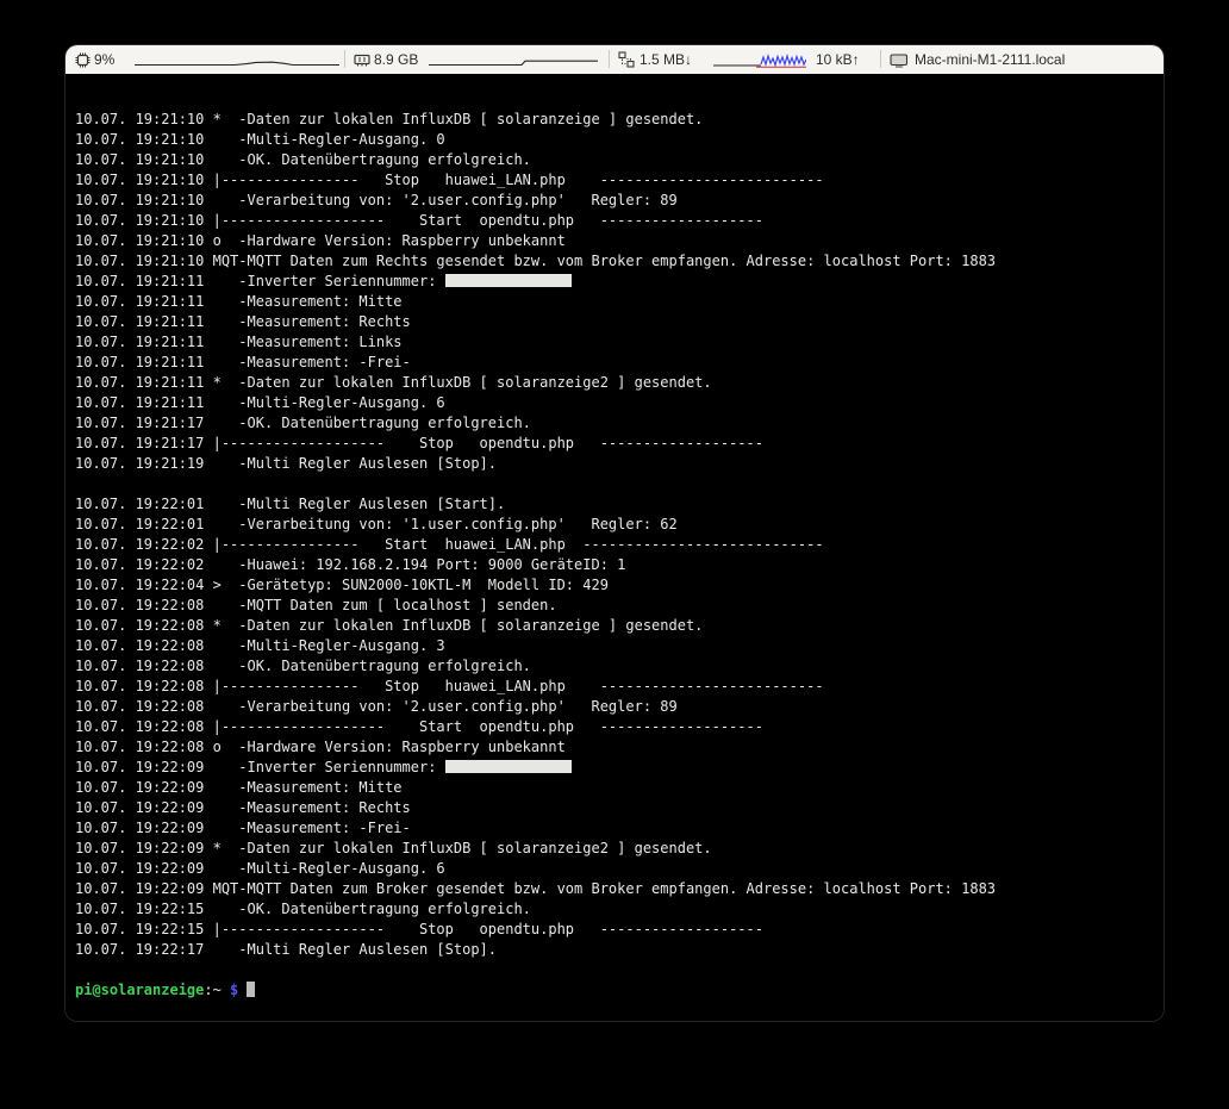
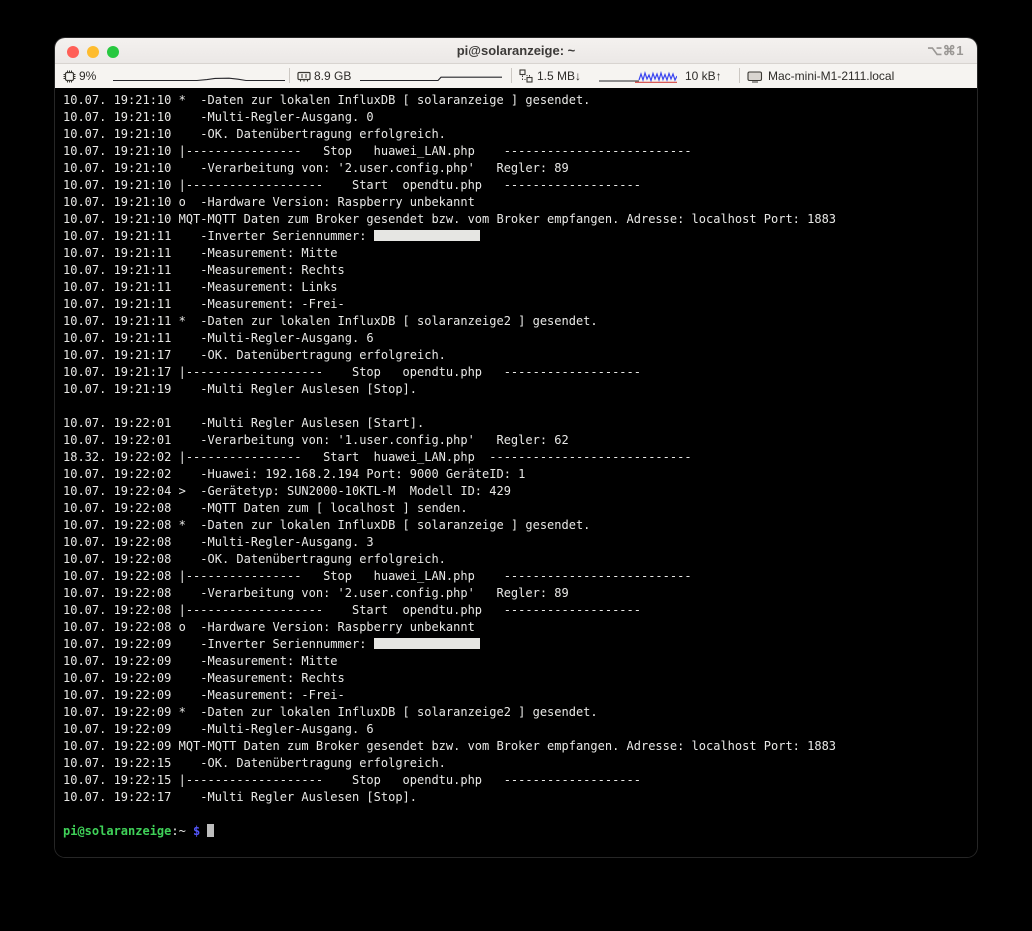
+ pi@solaranzeige: ~
+ ⌥⌘1
  9%
  8.9 GB
  1.5 MB↓
  10 kB↑
  Mac-mini-M1-2111.local
  10.07. 19:21:10 * -Daten zur lokalen InfluxDB [ solaranzeige ] gesendet.
  10.07. 19:21:10 -Multi-Regler-Ausgang. 0
  10.07. 19:21:10 -OK. Datenübertragung erfolgreich.
  10.07. 19:21:10 |---------------- Stop huawei_LAN.php --------------------------
  10.07. 19:21:10 -Verarbeitung von: '2.user.config.php' Regler: 89
  10.07. 19:21:10 |------------------- Start opendtu.php -------------------
  10.07. 19:21:10 o -Hardware Version: Raspberry unbekannt
- 10.07. 19:21:10 MQT-MQTT Daten zum Rechts gesendet bzw. vom Broker empfangen. Adresse: localhost Port: 1883
+ 10.07. 19:21:10 MQT-MQTT Daten zum Broker gesendet bzw. vom Broker empfangen. Adresse: localhost Port: 1883
  10.07. 19:21:11 -Inverter Seriennummer:
  10.07. 19:21:11 -Measurement: Mitte
  10.07. 19:21:11 -Measurement: Rechts
  10.07. 19:21:11 -Measurement: Links
  10.07. 19:21:11 -Measurement: -Frei-
  10.07. 19:21:11 * -Daten zur lokalen InfluxDB [ solaranzeige2 ] gesendet.
  10.07. 19:21:11 -Multi-Regler-Ausgang. 6
  10.07. 19:21:17 -OK. Datenübertragung erfolgreich.
  10.07. 19:21:17 |------------------- Stop opendtu.php -------------------
  10.07. 19:21:19 -Multi Regler Auslesen [Stop].
  10.07. 19:22:01 -Multi Regler Auslesen [Start].
  10.07. 19:22:01 -Verarbeitung von: '1.user.config.php' Regler: 62
- 10.07. 19:22:02 |---------------- Start huawei_LAN.php ----------------------------
+ 18.32. 19:22:02 |---------------- Start huawei_LAN.php ----------------------------
  10.07. 19:22:02 -Huawei: 192.168.2.194 Port: 9000 GeräteID: 1
  10.07. 19:22:04 > -Gerätetyp: SUN2000-10KTL-M Modell ID: 429
  10.07. 19:22:08 -MQTT Daten zum [ localhost ] senden.
  10.07. 19:22:08 * -Daten zur lokalen InfluxDB [ solaranzeige ] gesendet.
  10.07. 19:22:08 -Multi-Regler-Ausgang. 3
  10.07. 19:22:08 -OK. Datenübertragung erfolgreich.
  10.07. 19:22:08 |---------------- Stop huawei_LAN.php --------------------------
  10.07. 19:22:08 -Verarbeitung von: '2.user.config.php' Regler: 89
  10.07. 19:22:08 |------------------- Start opendtu.php -------------------
  10.07. 19:22:08 o -Hardware Version: Raspberry unbekannt
  10.07. 19:22:09 -Inverter Seriennummer:
  10.07. 19:22:09 -Measurement: Mitte
  10.07. 19:22:09 -Measurement: Rechts
  10.07. 19:22:09 -Measurement: -Frei-
  10.07. 19:22:09 * -Daten zur lokalen InfluxDB [ solaranzeige2 ] gesendet.
  10.07. 19:22:09 -Multi-Regler-Ausgang. 6
  10.07. 19:22:09 MQT-MQTT Daten zum Broker gesendet bzw. vom Broker empfangen. Adresse: localhost Port: 1883
  10.07. 19:22:15 -OK. Datenübertragung erfolgreich.
  10.07. 19:22:15 |------------------- Stop opendtu.php -------------------
  10.07. 19:22:17 -Multi Regler Auslesen [Stop].
  pi@solaranzeige:~ $
